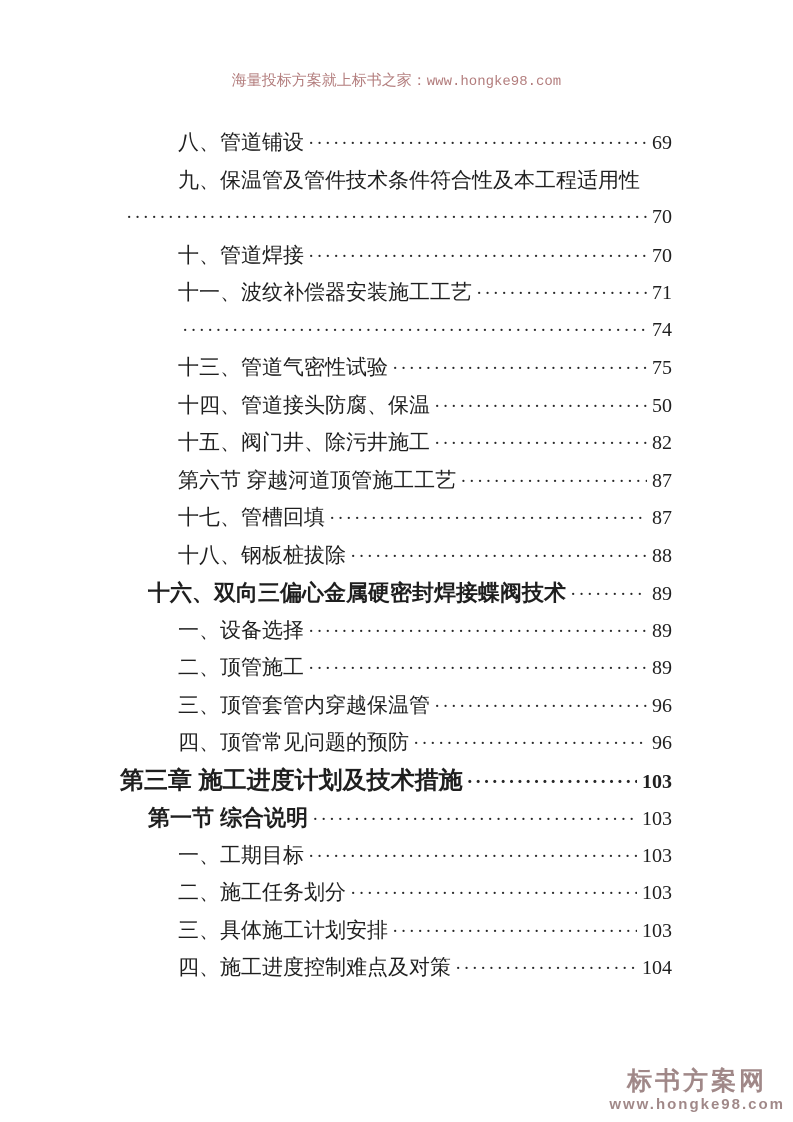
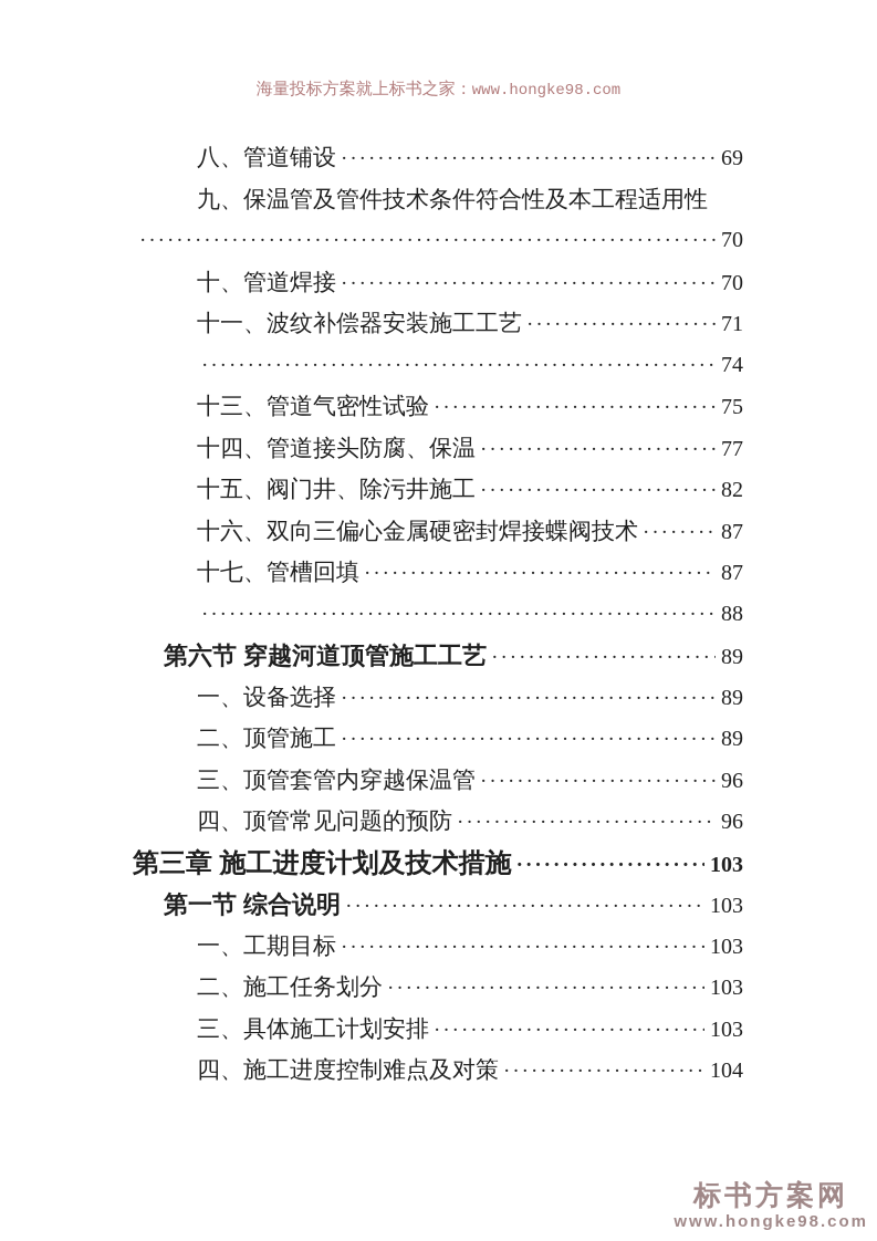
  海量投标方案就上标书之家：www.hongke98.com
  八、管道铺设
  69
  九、保温管及管件技术条件符合性及本工程适用性
  70
  十、管道焊接
  70
  十一、波纹补偿器安装施工工艺
  71
  74
  十三、管道气密性试验
  75
  十四、管道接头防腐、保温
- 50
+ 77
  十五、阀门井、除污井施工
  82
- 第六节 穿越河道顶管施工工艺
+ 十六、双向三偏心金属硬密封焊接蝶阀技术
  87
  十七、管槽回填
  87
- 十八、钢板桩拔除
  88
- 十六、双向三偏心金属硬密封焊接蝶阀技术
+ 第六节 穿越河道顶管施工工艺
  89
  一、设备选择
  89
  二、顶管施工
  89
  三、顶管套管内穿越保温管
  96
  四、顶管常见问题的预防
  96
  第三章 施工进度计划及技术措施
  103
  第一节 综合说明
  103
  一、工期目标
  103
  二、施工任务划分
  103
  三、具体施工计划安排
  103
  四、施工进度控制难点及对策
  104
  标书方案网
  www.hongke98.com
